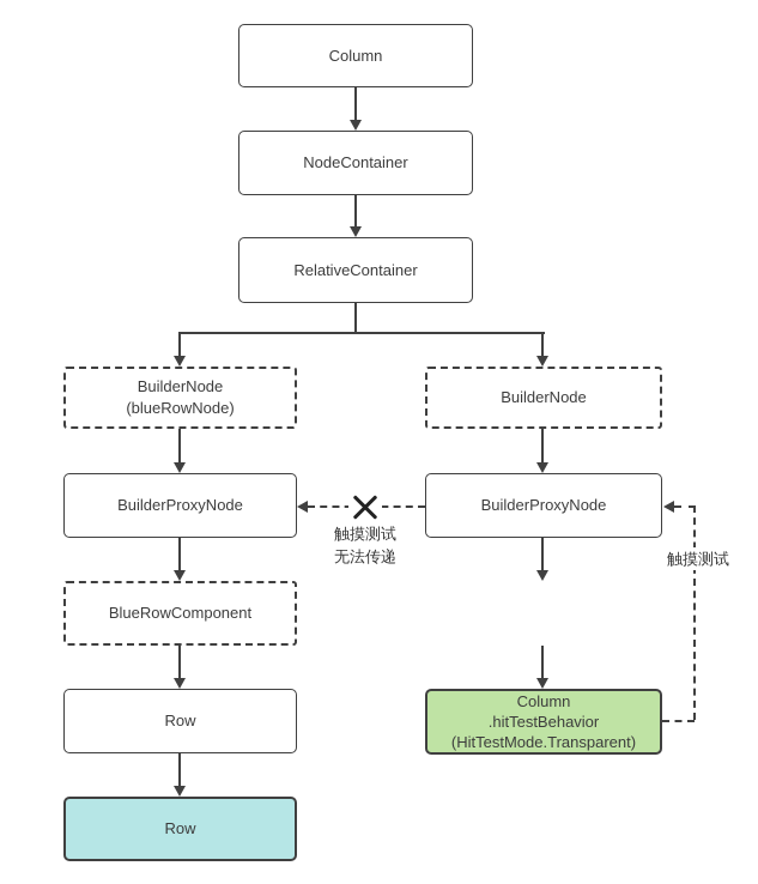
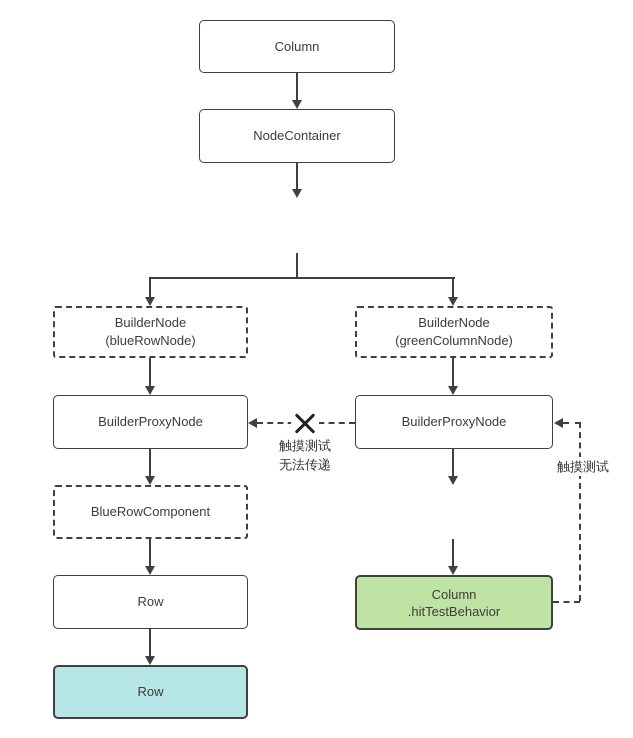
  Column
  NodeContainer
- RelativeContainer
  BuilderNode
  (blueRowNode)
  BuilderProxyNode
  BlueRowComponent
  Row
  Row
  BuilderNode
+ (greenColumnNode)
  BuilderProxyNode
  Column
  .hitTestBehavior
- (HitTestMode.Transparent)
  触摸测试
  无法传递
  触摸测试
